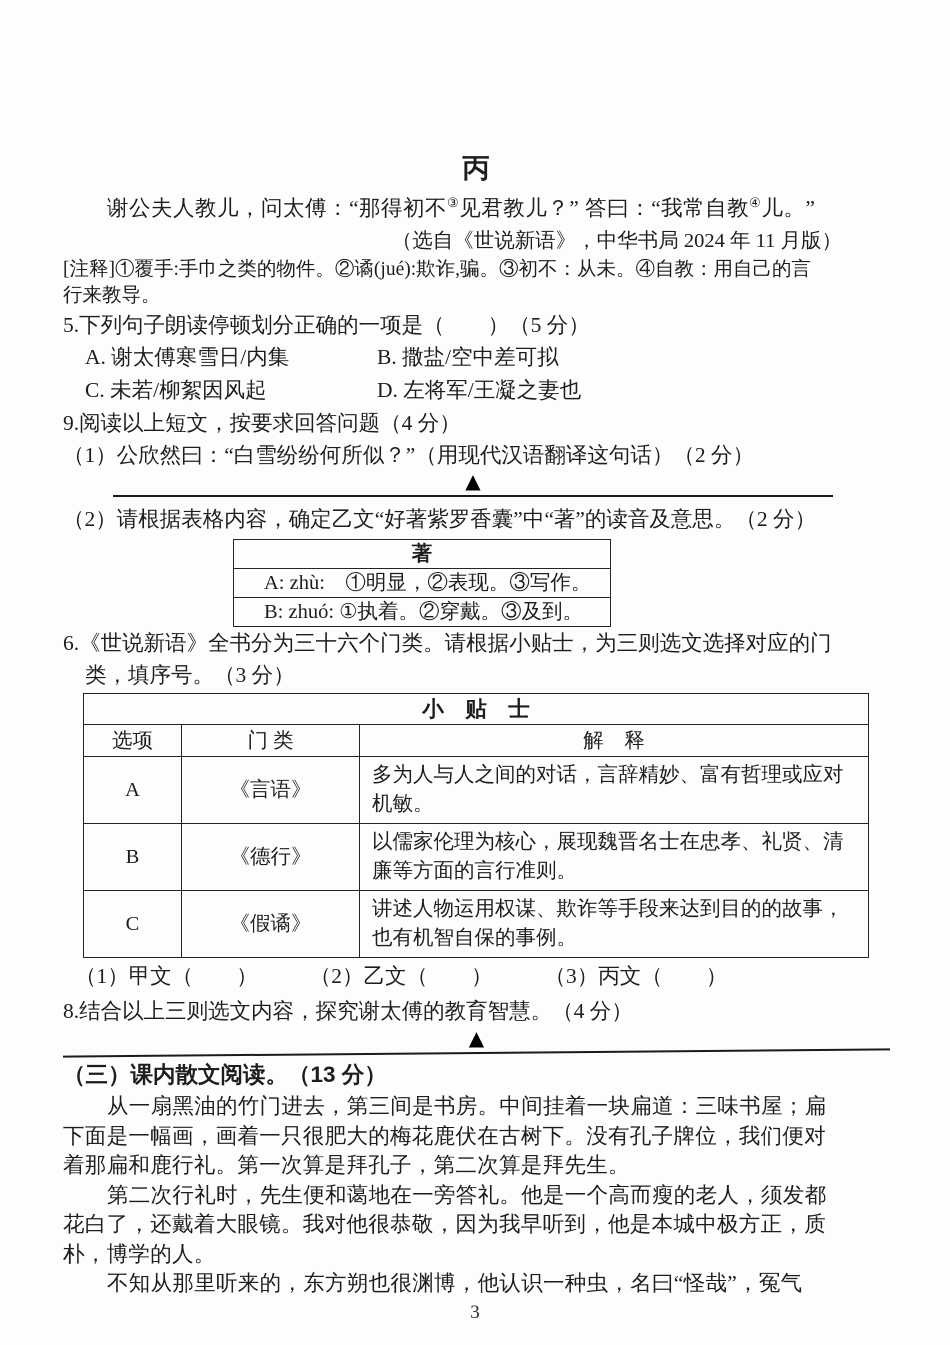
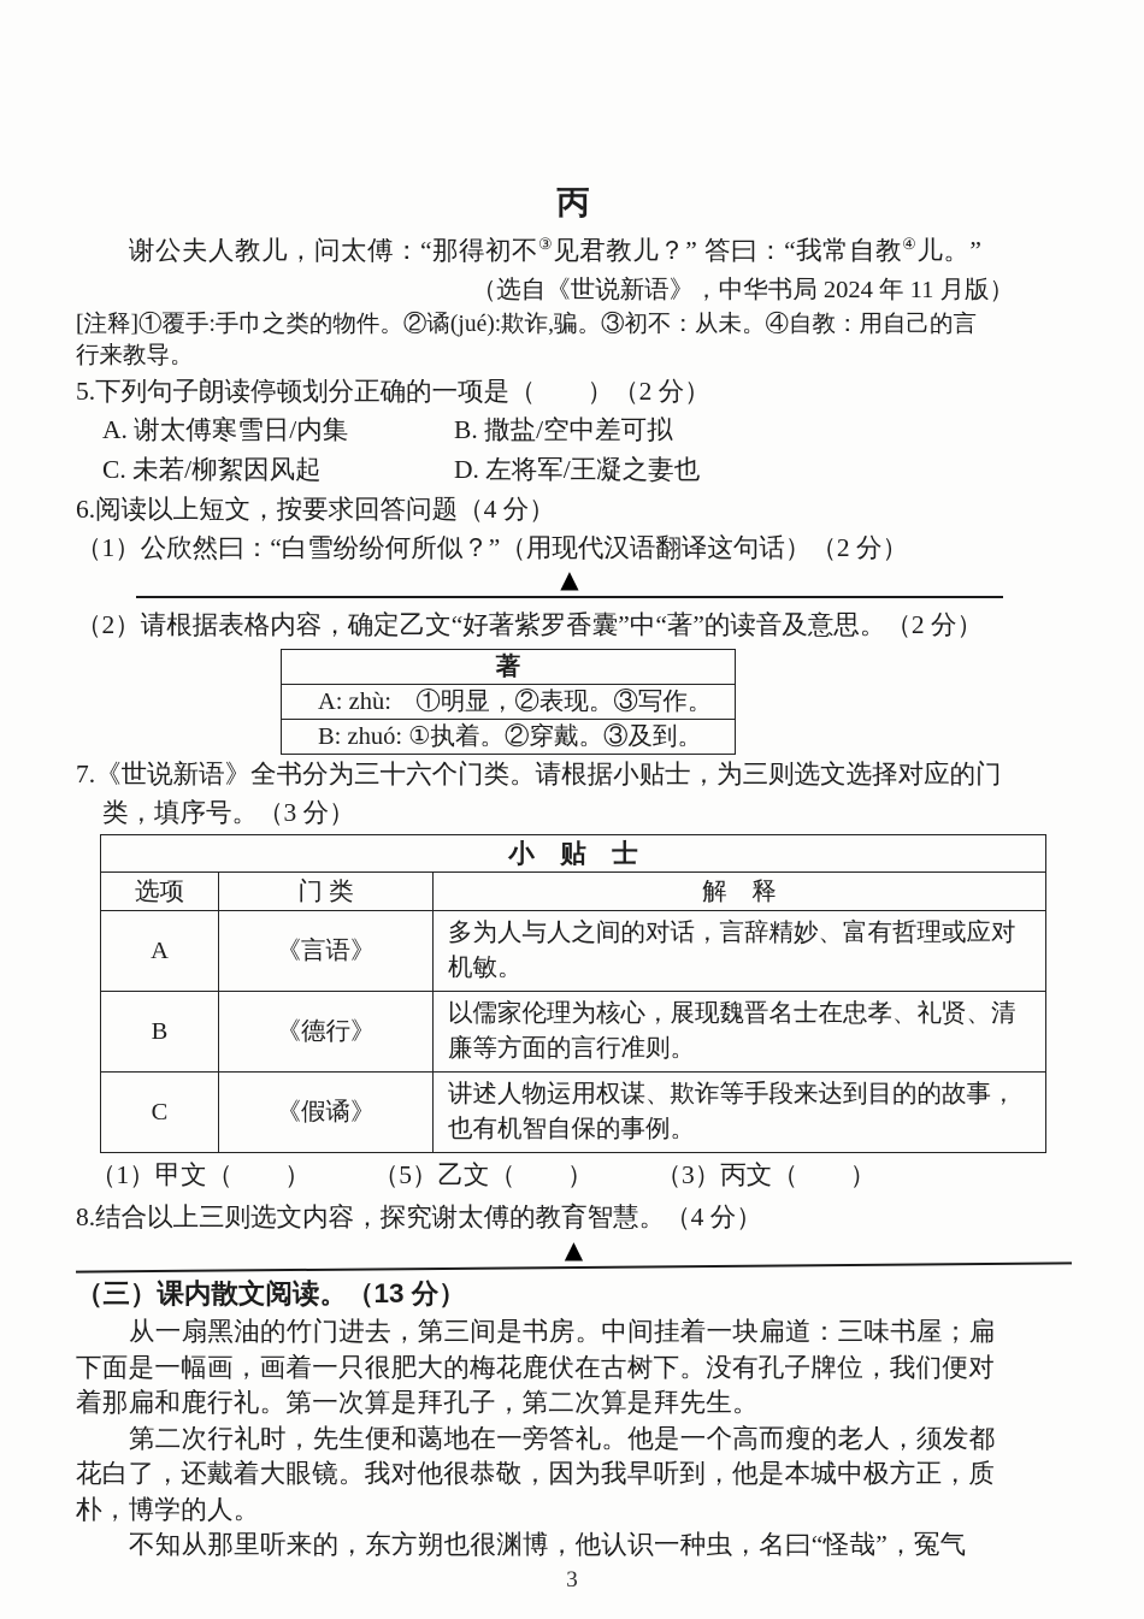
  丙
  谢公夫人教儿，问太傅：“那得初不③见君教儿？” 答曰：“我常自教④儿。”
  （选自《世说新语》，中华书局 2024 年 11 月版）
  [注释]①覆手:手巾之类的物件。②谲(jué):欺诈,骗。③初不：从未。④自教：用自己的言
  行来教导。
- 5.下列句子朗读停顿划分正确的一项是（ ）（5 分）
+ 5.下列句子朗读停顿划分正确的一项是（ ）（2 分）
  A. 谢太傅寒雪日/内集
  B. 撒盐/空中差可拟
  C. 未若/柳絮因风起
  D. 左将军/王凝之妻也
- 9.阅读以上短文，按要求回答问题（4 分）
+ 6.阅读以上短文，按要求回答问题（4 分）
  （1）公欣然曰：“白雪纷纷何所似？”（用现代汉语翻译这句话）（2 分）
  ▲
  （2）请根据表格内容，确定乙文“好著紫罗香囊”中“著”的读音及意思。（2 分）
  著
  A: zhù: ①明显，②表现。③写作。
  B: zhuó: ①执着。②穿戴。③及到。
- 6.《世说新语》全书分为三十六个门类。请根据小贴士，为三则选文选择对应的门
+ 7.《世说新语》全书分为三十六个门类。请根据小贴士，为三则选文选择对应的门
  类，填序号。（3 分）
  小 贴 士
  选项	门 类	解 释
  A	《言语》	多为人与人之间的对话，言辞精妙、富有哲理或应对机敏。
  B	《德行》	以儒家伦理为核心，展现魏晋名士在忠孝、礼贤、清廉等方面的言行准则。
  C	《假谲》	讲述人物运用权谋、欺诈等手段来达到目的的故事，也有机智自保的事例。
  （1）甲文（ ）
- （2）乙文（ ）
+ （5）乙文（ ）
  （3）丙文（ ）
  8.结合以上三则选文内容，探究谢太傅的教育智慧。（4 分）
  ▲
  （三）课内散文阅读。（13 分）
  从一扇黑油的竹门进去，第三间是书房。中间挂着一块扁道：三味书屋；扁
  下面是一幅画，画着一只很肥大的梅花鹿伏在古树下。没有孔子牌位，我们便对
  着那扁和鹿行礼。第一次算是拜孔子，第二次算是拜先生。
  第二次行礼时，先生便和蔼地在一旁答礼。他是一个高而瘦的老人，须发都
  花白了，还戴着大眼镜。我对他很恭敬，因为我早听到，他是本城中极方正，质
  朴，博学的人。
  不知从那里听来的，东方朔也很渊博，他认识一种虫，名曰“怪哉”，冤气
  3
